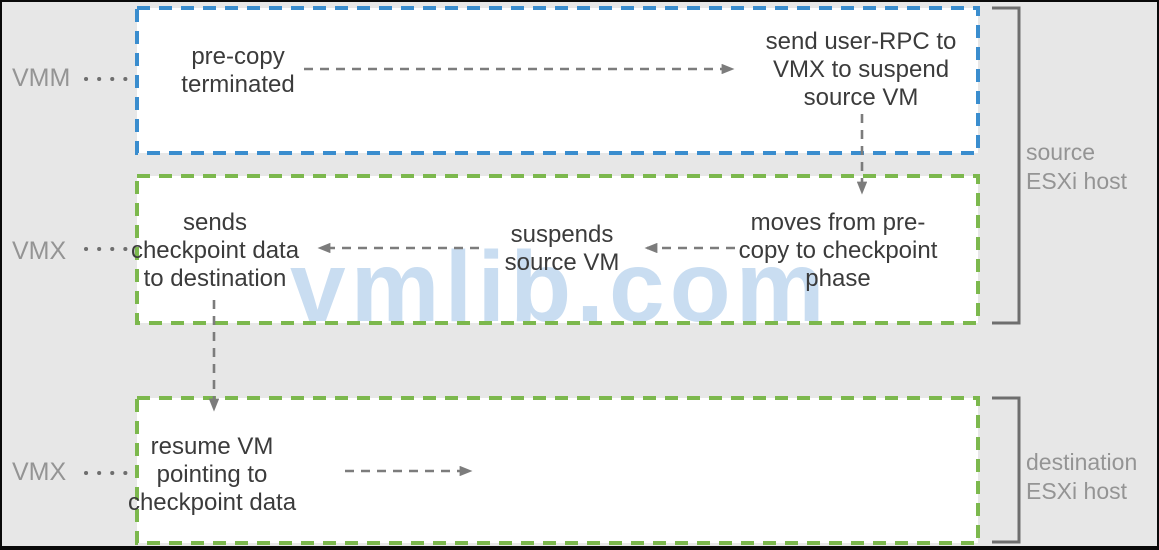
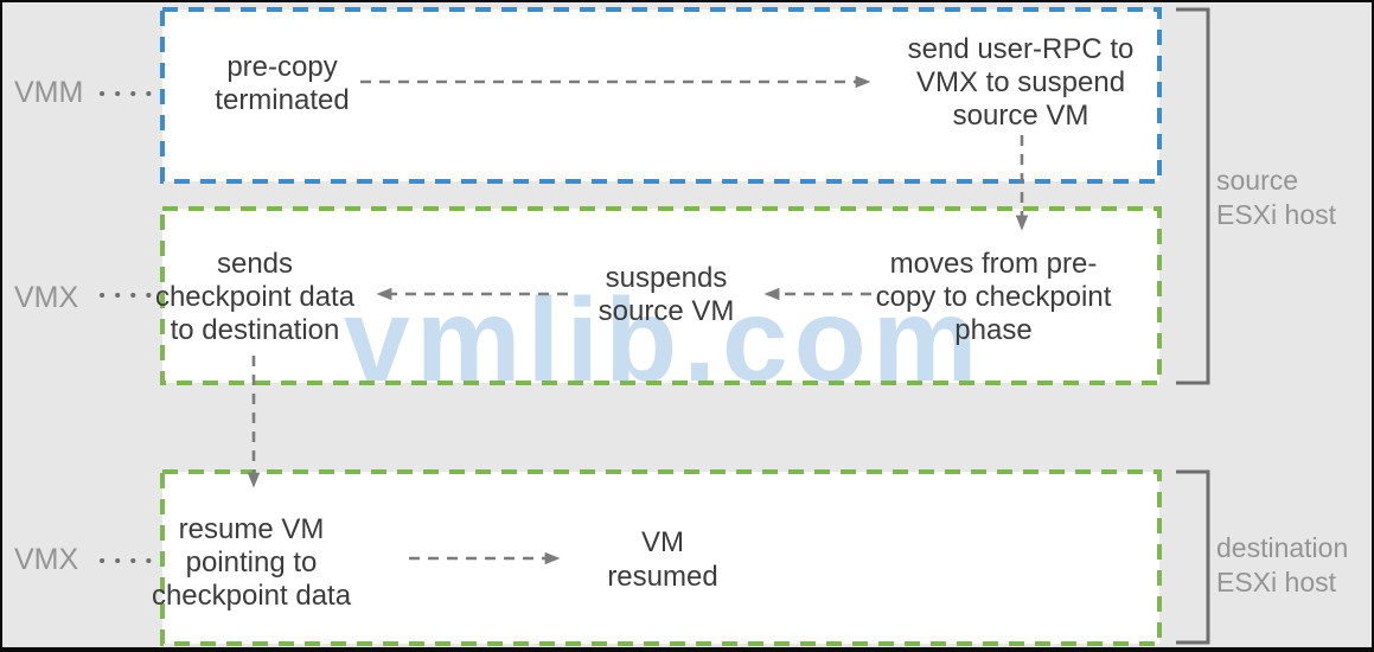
  vmlib.com
  VMM
  VMX
  VMX
  pre-copy
  terminated
  send user-RPC to
  VMX to suspend
  source VM
  moves from pre-
  copy to checkpoint
  phase
  suspends
  source VM
  sends
  checkpoint data
  to destination
  resume VM
  pointing to
  checkpoint data
+ VM
+ resumed
  source
  ESXi host
  destination
  ESXi host
